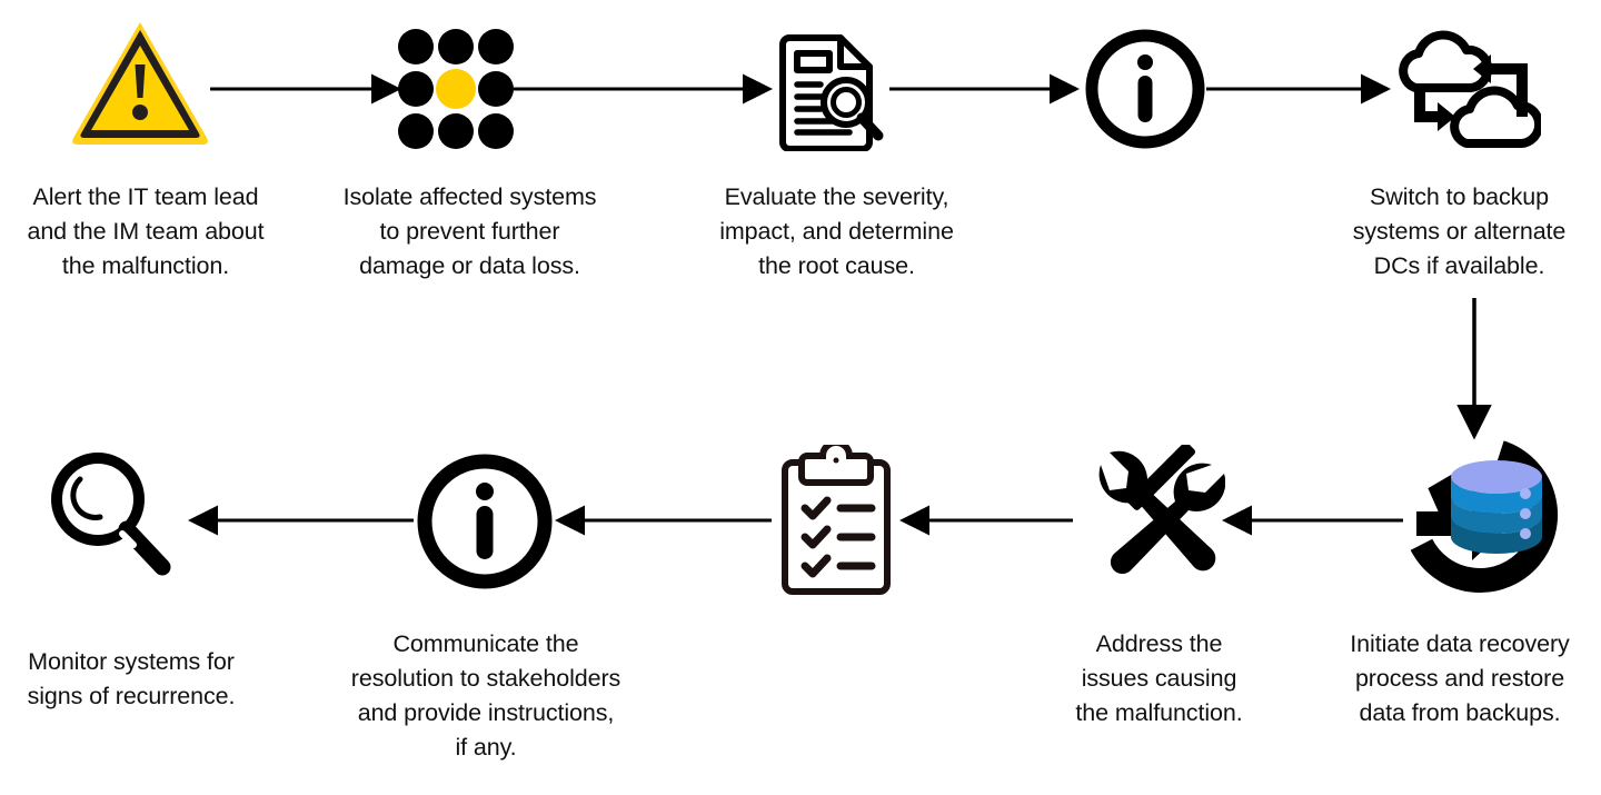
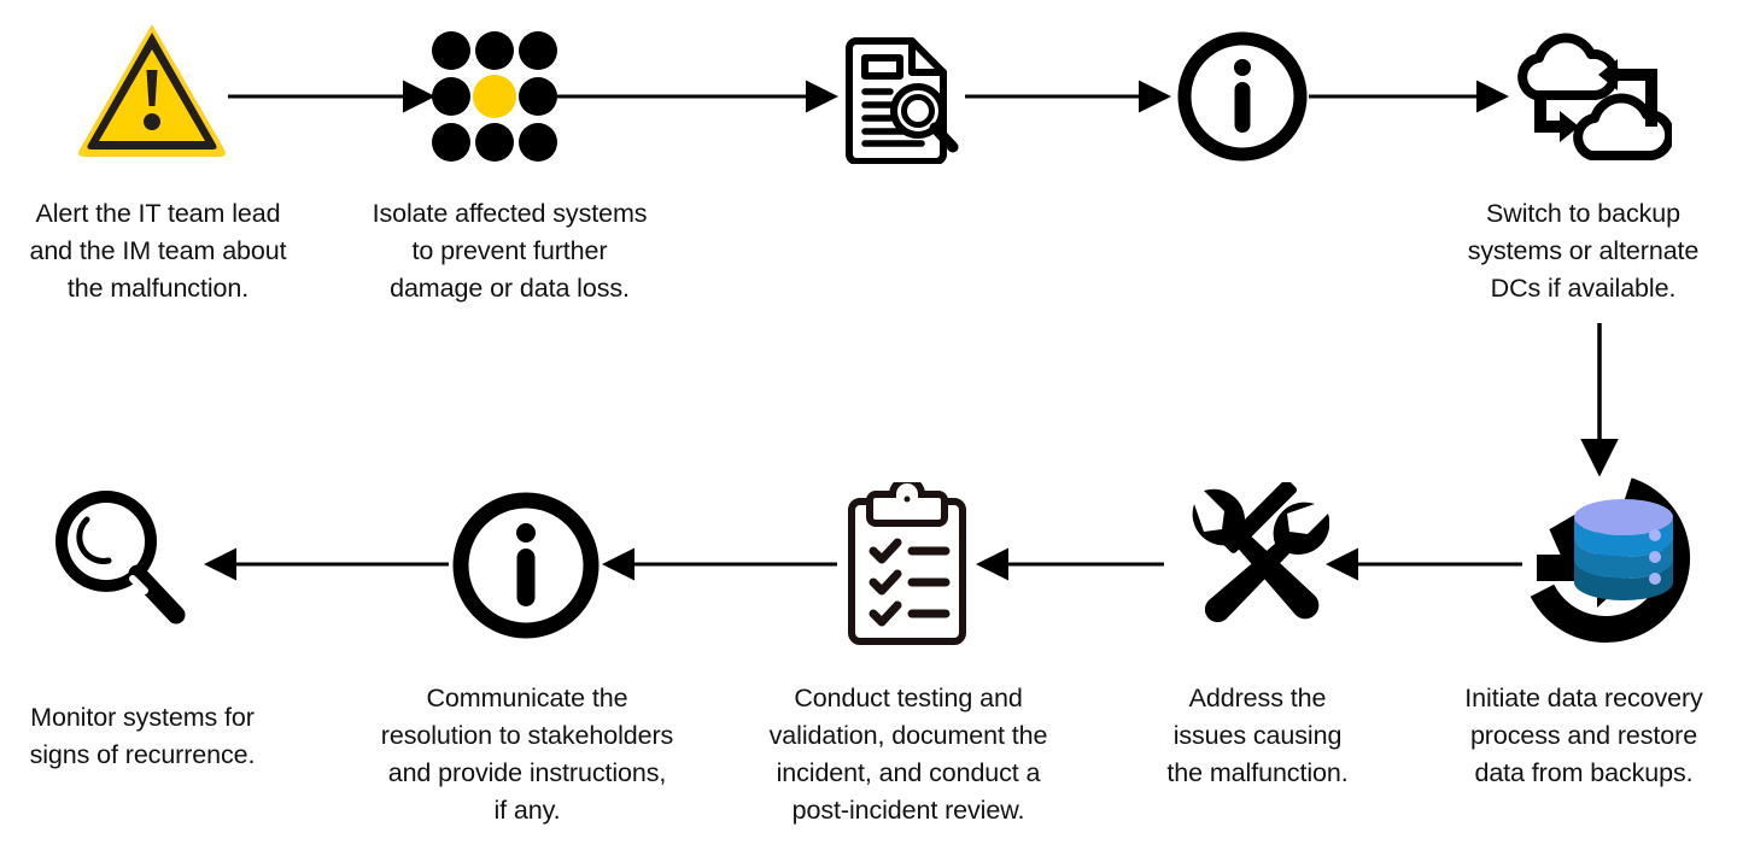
  Alert the IT team lead
  and the IM team about
  the malfunction.
  Isolate affected systems
  to prevent further
  damage or data loss.
- Evaluate the severity,
- impact, and determine
- the root cause.
  Switch to backup
  systems or alternate
  DCs if available.
  Initiate data recovery
  process and restore
  data from backups.
  Address the
  issues causing
  the malfunction.
+ Conduct testing and
+ validation, document the
+ incident, and conduct a
+ post-incident review.
  Communicate the
  resolution to stakeholders
  and provide instructions,
  if any.
  Monitor systems for
  signs of recurrence.
